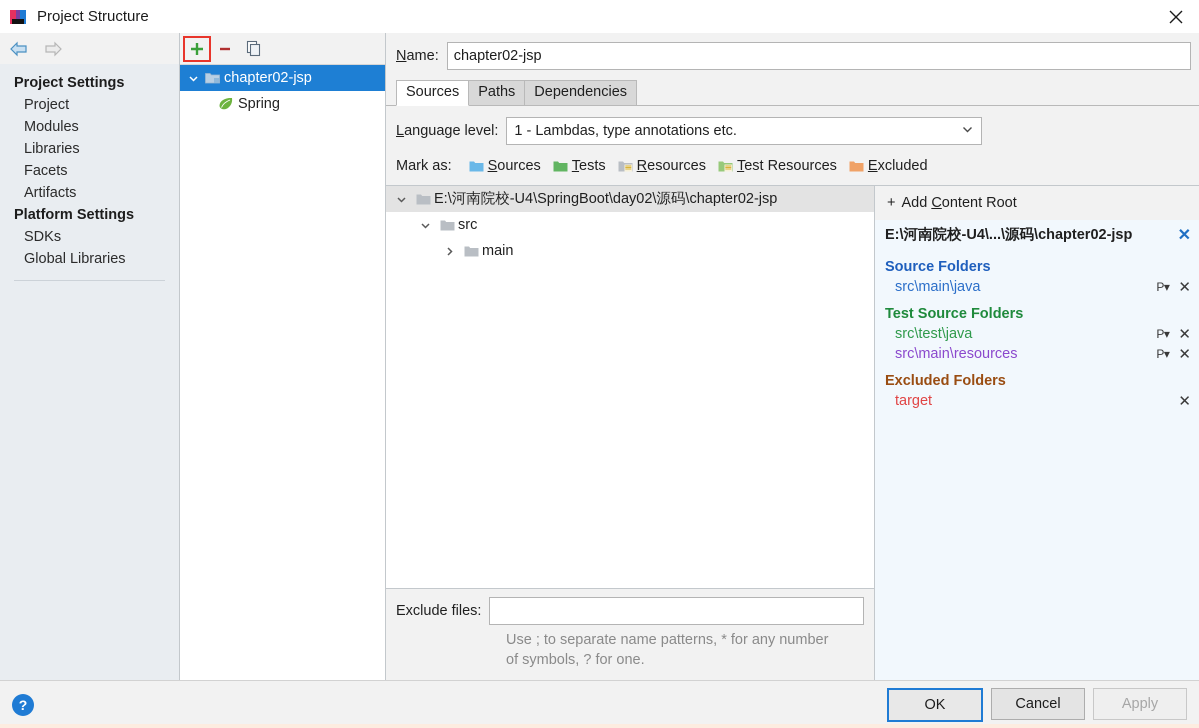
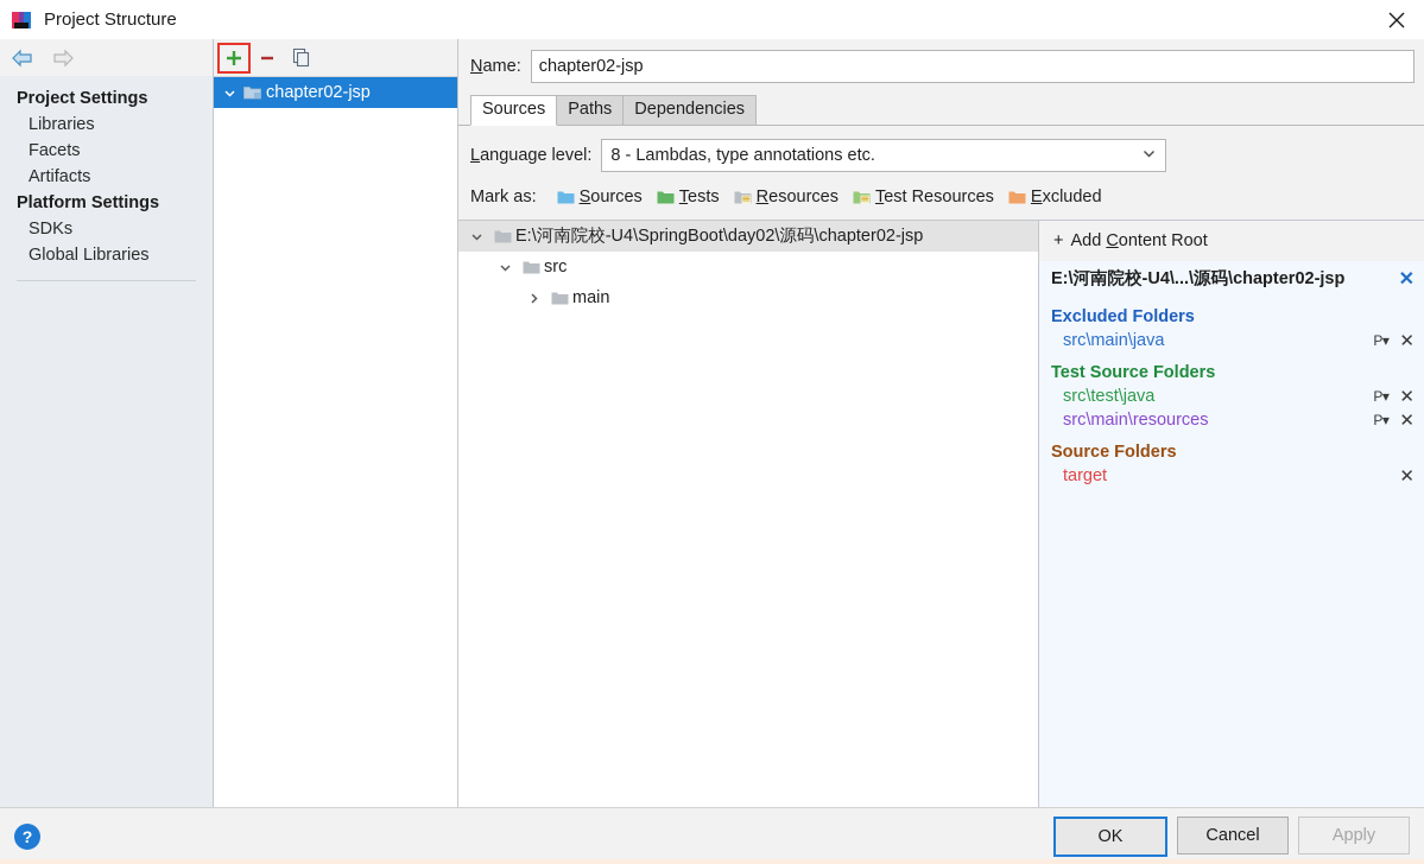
  Project Structure
  Project Settings
- Project
- Modules
  Libraries
  Facets
  Artifacts
  Platform Settings
  SDKs
  Global Libraries
  chapter02-jsp
- Spring
  Name:
  chapter02-jsp
  Sources
  Paths
  Dependencies
  Language level:
- 1 - Lambdas, type annotations etc.
+ 8 - Lambdas, type annotations etc.
  Mark as:
  Sources
  Tests
  Resources
  Test Resources
  Excluded
  E:\河南院校-U4\SpringBoot\day02\源码\chapter02-jsp
  src
  main
- Exclude files:
- Use ; to separate name patterns, * for any number of symbols, ? for one.
  +
  Add Content Root
  E:\河南院校-U4\...\源码\chapter02-jsp
  ✕
- Source Folders
+ Excluded Folders
  src\main\java
  P▾
  ✕
  Test Source Folders
  src\test\java
  P▾
  ✕
  src\main\resources
  P▾
  ✕
- Excluded Folders
+ Source Folders
  target
  ✕
  ?
  OK
  Cancel
  Apply
